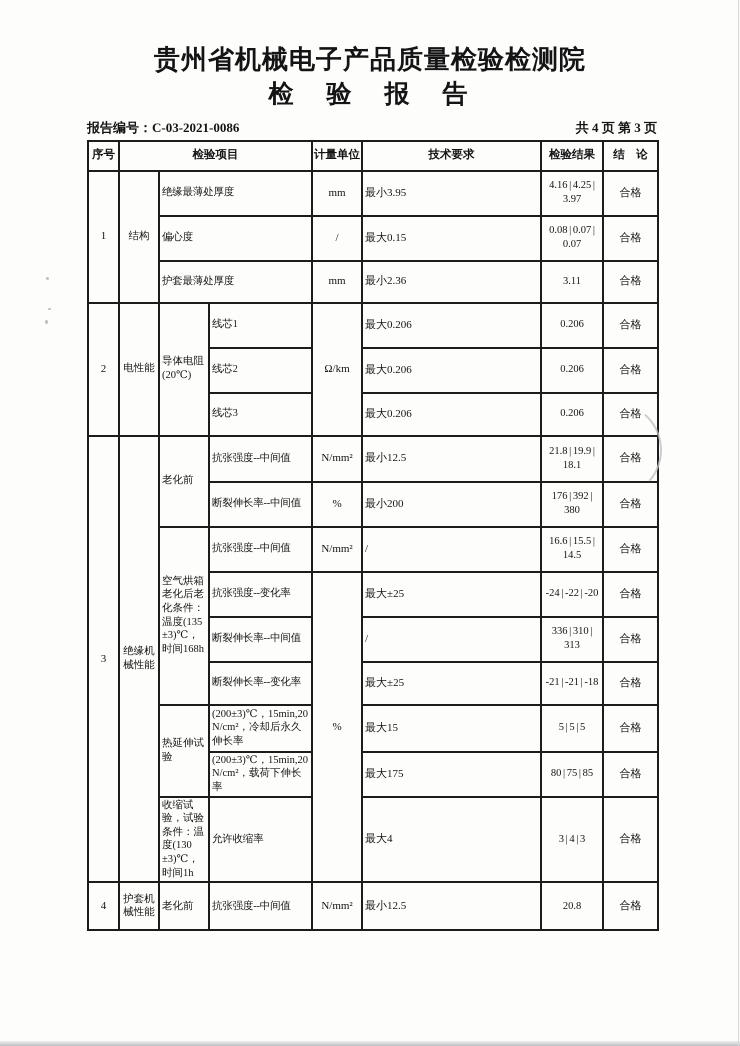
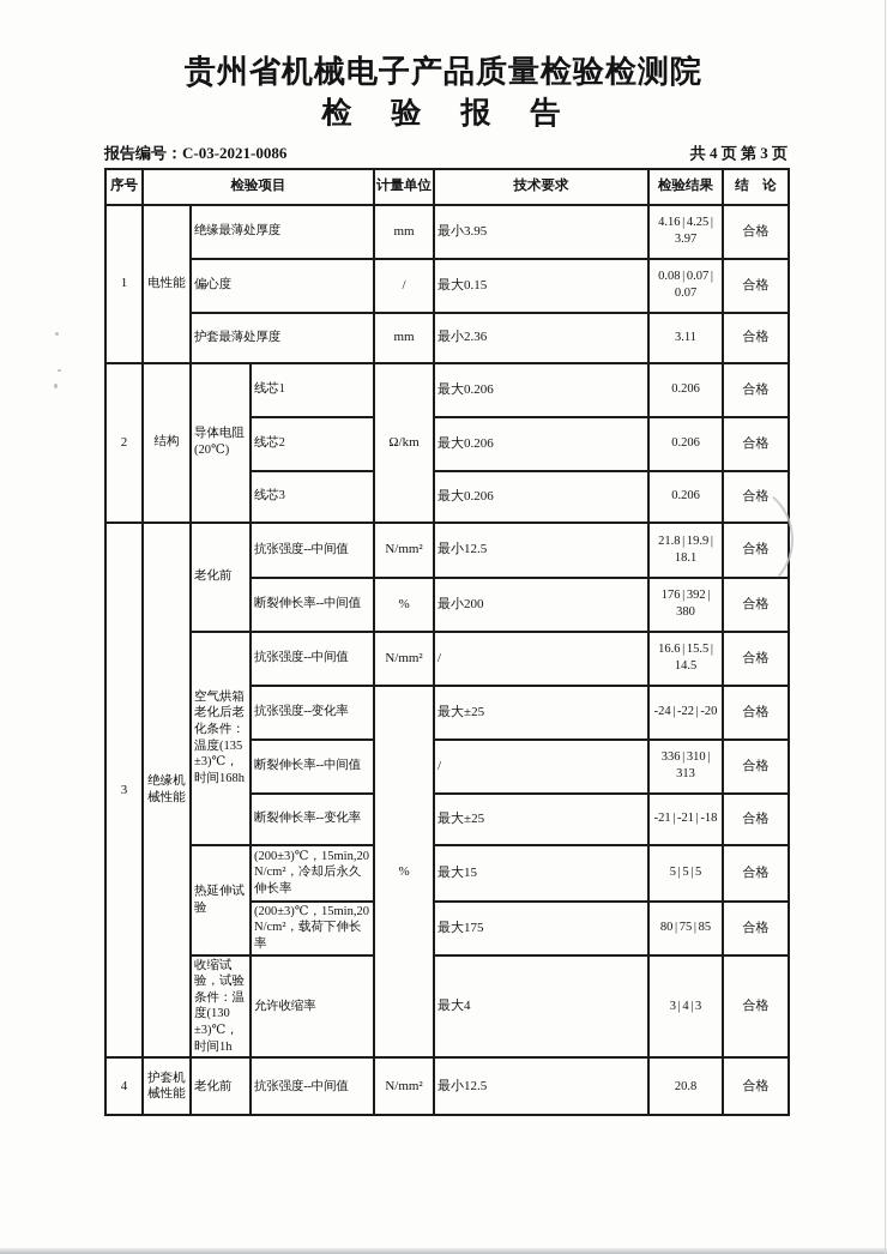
  贵州省机械电子产品质量检验检测院
  检 验 报 告
  报告编号：C-03-2021-0086
  共 4 页 第 3 页
  序号	检验项目	计量单位	技术要求	检验结果	结 论
- 1	结构	绝缘最薄处厚度	mm	最小3.95	4.16 | 4.25 | 3.97	合格
+ 1	电性能	绝缘最薄处厚度	mm	最小3.95	4.16 | 4.25 | 3.97	合格
  偏心度	/	最大0.15	0.08 | 0.07 | 0.07	合格
  护套最薄处厚度	mm	最小2.36	3.11	合格
- 2	电性能	导体电阻(20℃)	线芯1	Ω/km	最大0.206	0.206	合格
+ 2	结构	导体电阻(20℃)	线芯1	Ω/km	最大0.206	0.206	合格
  线芯2	最大0.206	0.206	合格
  线芯3	最大0.206	0.206	合格
  3	绝缘机械性能	老化前	抗张强度--中间值	N/mm²	最小12.5	21.8 | 19.9 | 18.1	合格
  断裂伸长率--中间值	%	最小200	176 | 392 | 380	合格
  空气烘箱老化后老化条件：温度(135±3)℃，时间168h	抗张强度--中间值	N/mm²	/	16.6 | 15.5 | 14.5	合格
  抗张强度--变化率	%	最大±25	-24 | -22 | -20	合格
  断裂伸长率--中间值	/	336 | 310 | 313	合格
  断裂伸长率--变化率	最大±25	-21 | -21 | -18	合格
  热延伸试验	(200±3)℃，15min,20N/cm²，冷却后永久伸长率	最大15	5 | 5 | 5	合格
  (200±3)℃，15min,20N/cm²，载荷下伸长率	最大175	80 | 75 | 85	合格
  收缩试验，试验条件：温度(130±3)℃，时间1h	允许收缩率	最大4	3 | 4 | 3	合格
  4	护套机械性能	老化前	抗张强度--中间值	N/mm²	最小12.5	20.8	合格
